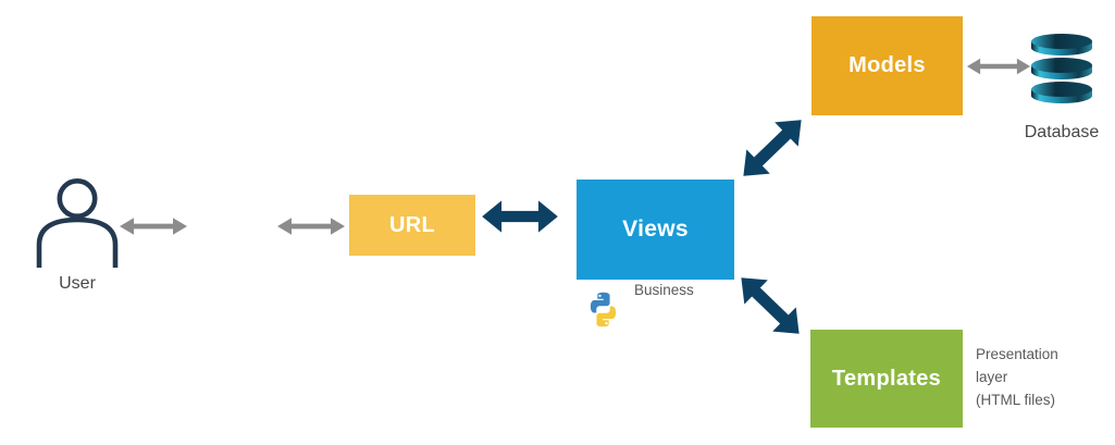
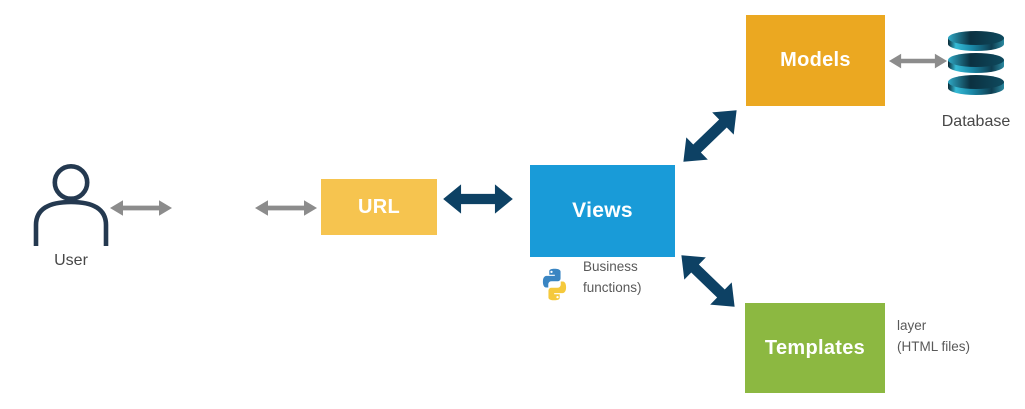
  User
  URL
  Views
  Business
+ functions)
  Models
  Database
  Templates
- Presentation
  layer
  (HTML files)
